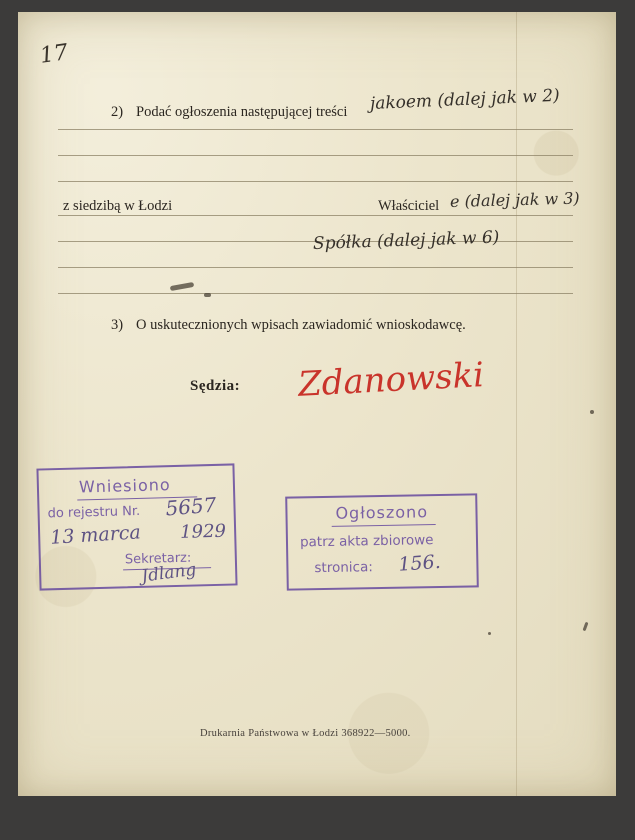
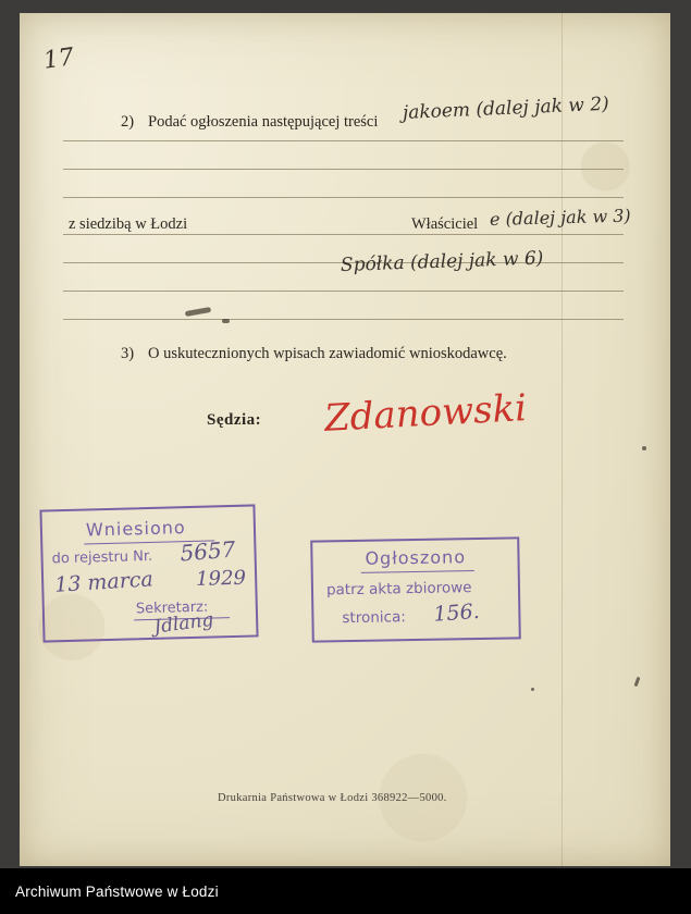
+ Archiwum Państwowe w Łodzi
